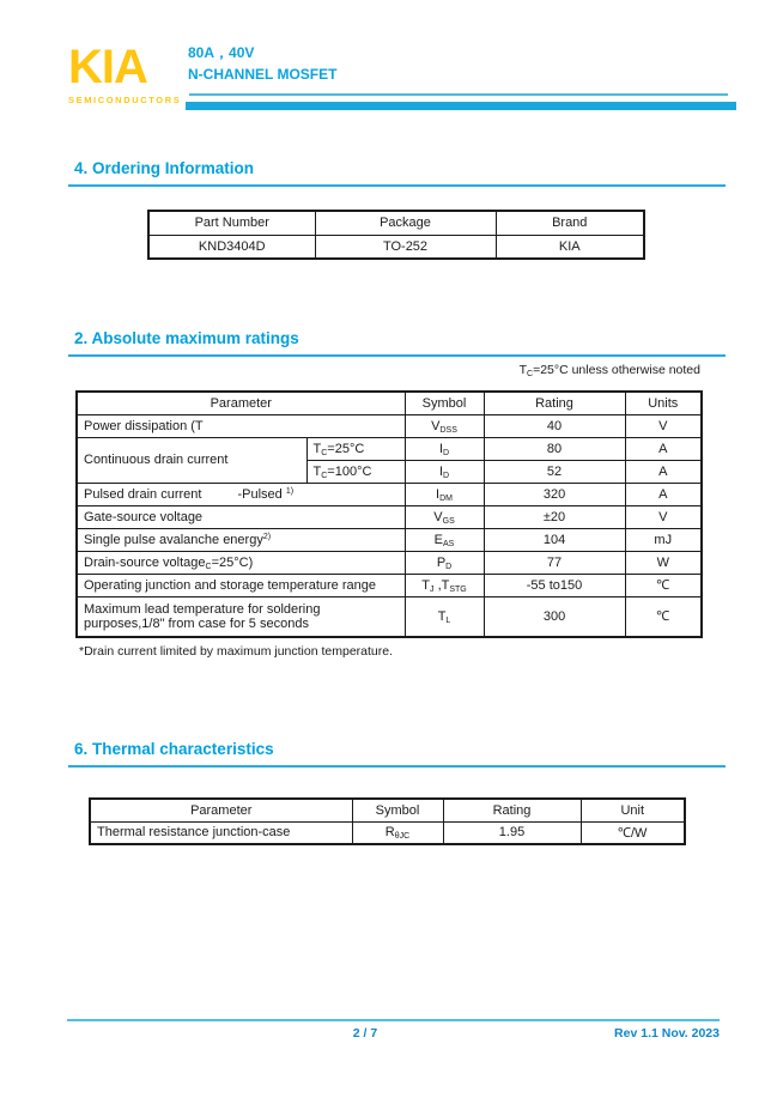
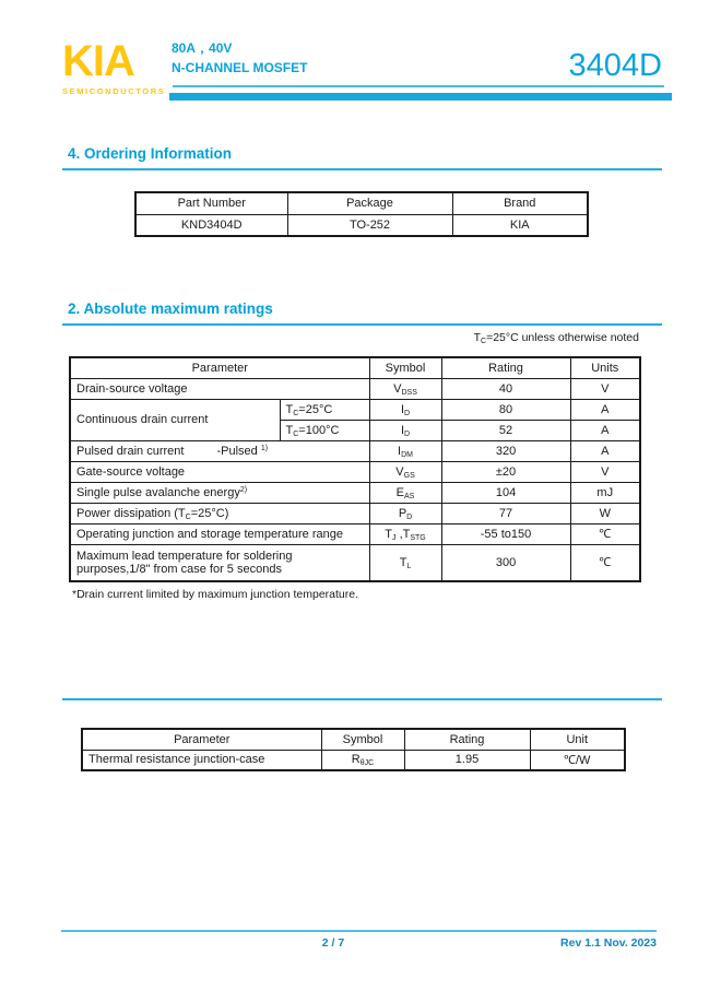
  KIA
  SEMICONDUCTORS
  80A，40V
  N-CHANNEL MOSFET
+ 3404D
  4. Ordering Information
  Part Number	Package	Brand
  KND3404D	TO-252	KIA
  2. Absolute maximum ratings
  T =25°C unless otherwise noted
  Parameter	Symbol	Rating	Units
- Power dissipation (T	V	40	V
+ Drain-source voltage	V	40	V
  Continuous drain current	T =25°C	I	80	A
  T =100°C	I	52	A
  Pulsed drain current -Pulsed	I	320	A
  Gate-source voltage	V	±20	V
  Single pulse avalanche energy	E	104	mJ
- Drain-source voltage =25°C)	P	77	W
+ Power dissipation (T =25°C)	P	77	W
  Operating junction and storage temperature range	T ,T	-55 to150	℃
  Maximum lead temperature for solderingpurposes,1/8" from case for 5 seconds	T	300	℃
  *Drain current limited by maximum junction temperature.
- 6. Thermal characteristics
  Parameter	Symbol	Rating	Unit
  Thermal resistance junction-case	R	1.95	℃/W
  2 / 7
  Rev 1.1 Nov. 2023
